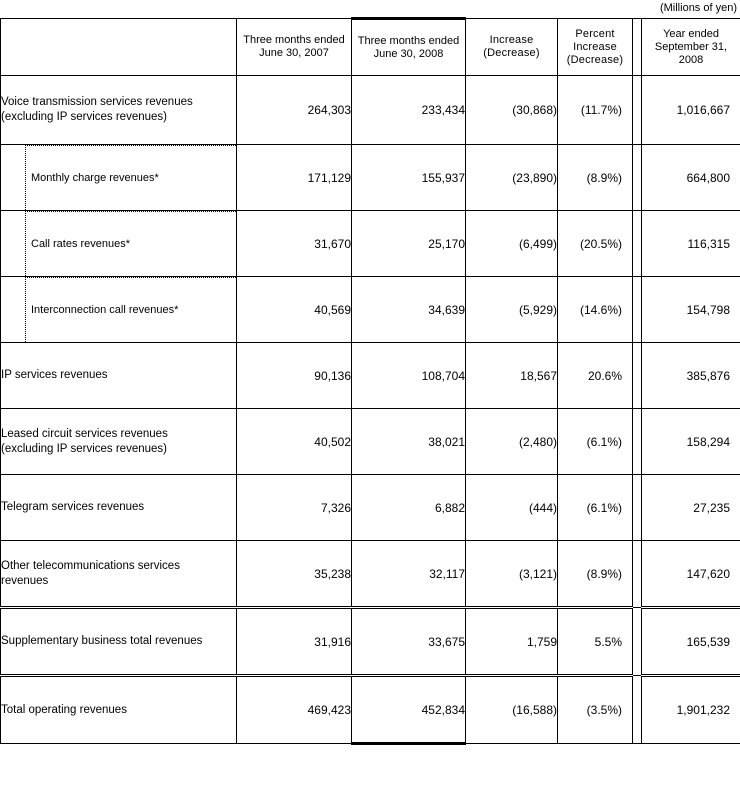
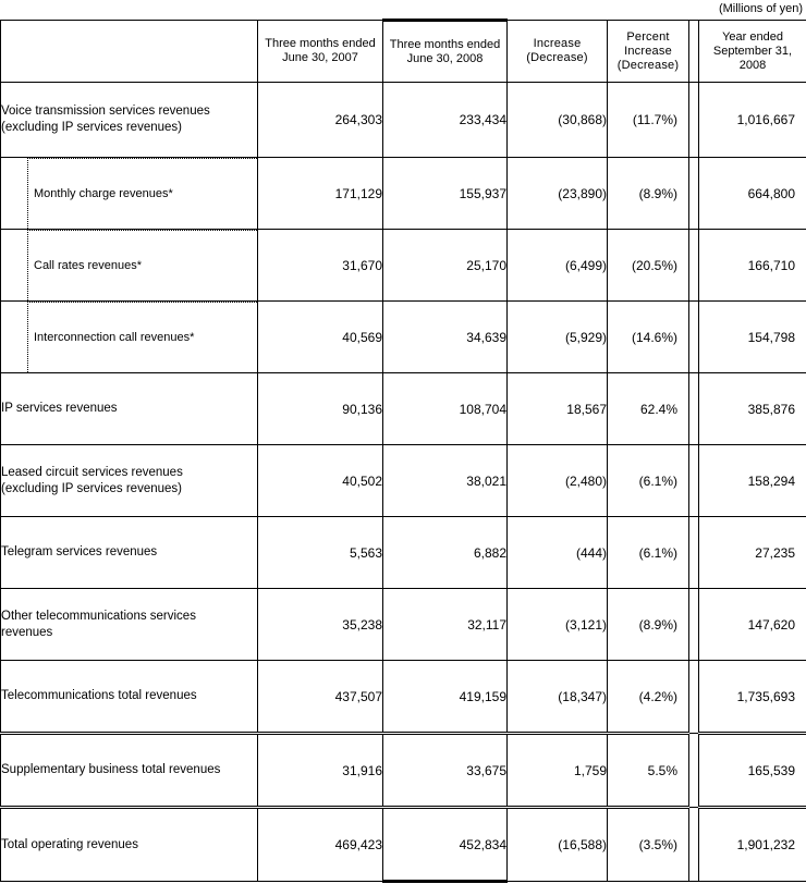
  (Millions of yen)
  	Three months ended June 30, 2007	Three months ended June 30, 2008	Increase (Decrease)	Percent Increase (Decrease)		Year ended September 31, 2008
  Voice transmission services revenues (excluding IP services revenues)	264,303	233,434	(30,868)	(11.7%)		1,016,667
  Monthly charge revenues*	171,129	155,937	(23,890)	(8.9%)		664,800
- Call rates revenues*	31,670	25,170	(6,499)	(20.5%)		116,315
+ Call rates revenues*	31,670	25,170	(6,499)	(20.5%)		166,710
  Interconnection call revenues*	40,569	34,639	(5,929)	(14.6%)		154,798
- IP services revenues	90,136	108,704	18,567	20.6%		385,876
+ IP services revenues	90,136	108,704	18,567	62.4%		385,876
  Leased circuit services revenues (excluding IP services revenues)	40,502	38,021	(2,480)	(6.1%)		158,294
- Telegram services revenues	7,326	6,882	(444)	(6.1%)		27,235
+ Telegram services revenues	5,563	6,882	(444)	(6.1%)		27,235
  Other telecommunications services revenues	35,238	32,117	(3,121)	(8.9%)		147,620
+ Telecommunications total revenues	437,507	419,159	(18,347)	(4.2%)		1,735,693
  Supplementary business total revenues	31,916	33,675	1,759	5.5%		165,539
  Total operating revenues	469,423	452,834	(16,588)	(3.5%)		1,901,232
